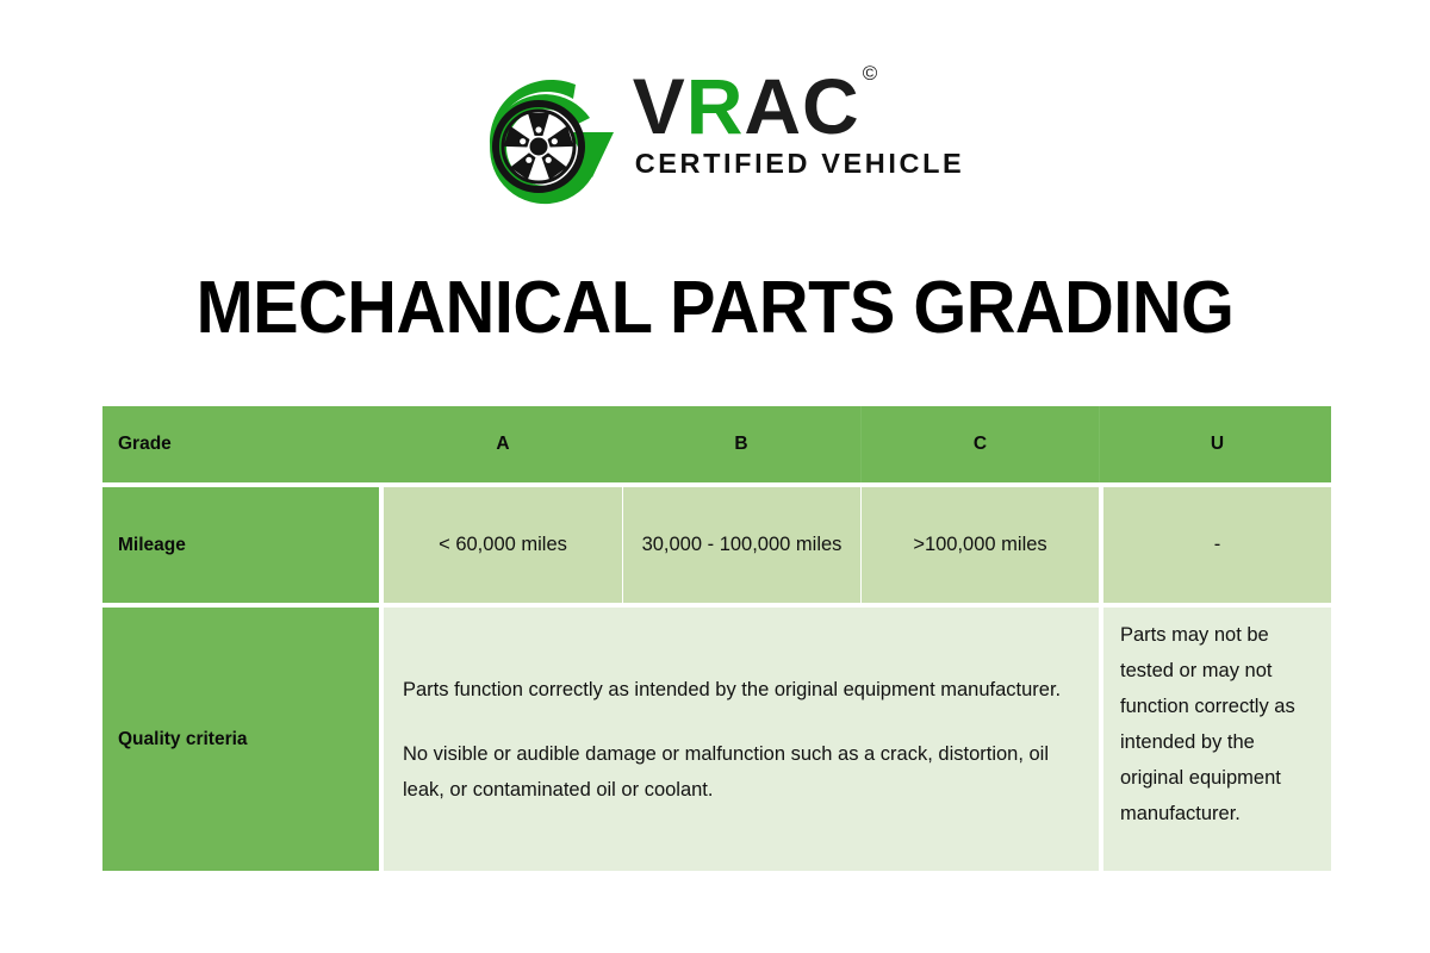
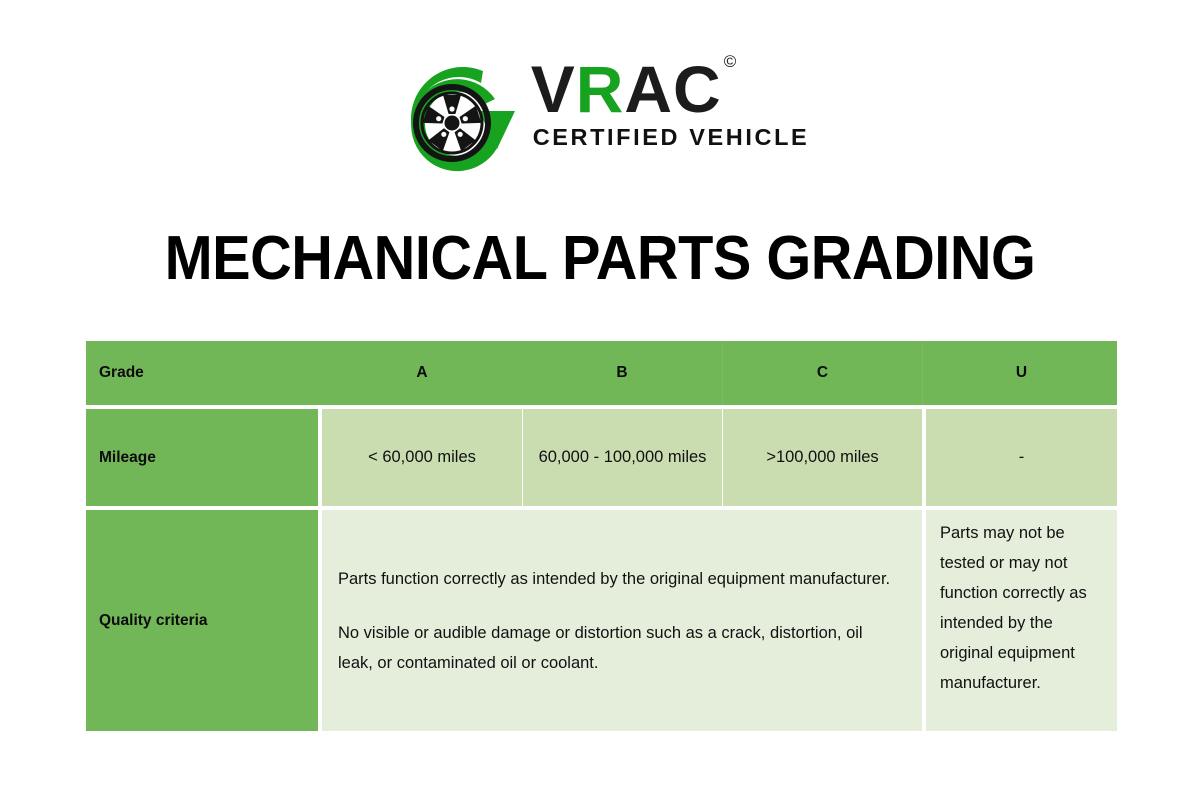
  VRAC©
  CERTIFIED VEHICLE
  MECHANICAL PARTS GRADING
  Grade	A	B	C		U
- Mileage		< 60,000 miles	30,000 - 100,000 miles	>100,000 miles		-
+ Mileage		< 60,000 miles	60,000 - 100,000 miles	>100,000 miles		-
- Quality criteria		Parts function correctly as intended by the original equipment manufacturer. No visible or audible damage or malfunction such as a crack, distortion, oil leak, or contaminated oil or coolant.		Parts may not be tested or may not function correctly as intended by the original equipment manufacturer.
+ Quality criteria		Parts function correctly as intended by the original equipment manufacturer. No visible or audible damage or distortion such as a crack, distortion, oil leak, or contaminated oil or coolant.		Parts may not be tested or may not function correctly as intended by the original equipment manufacturer.
